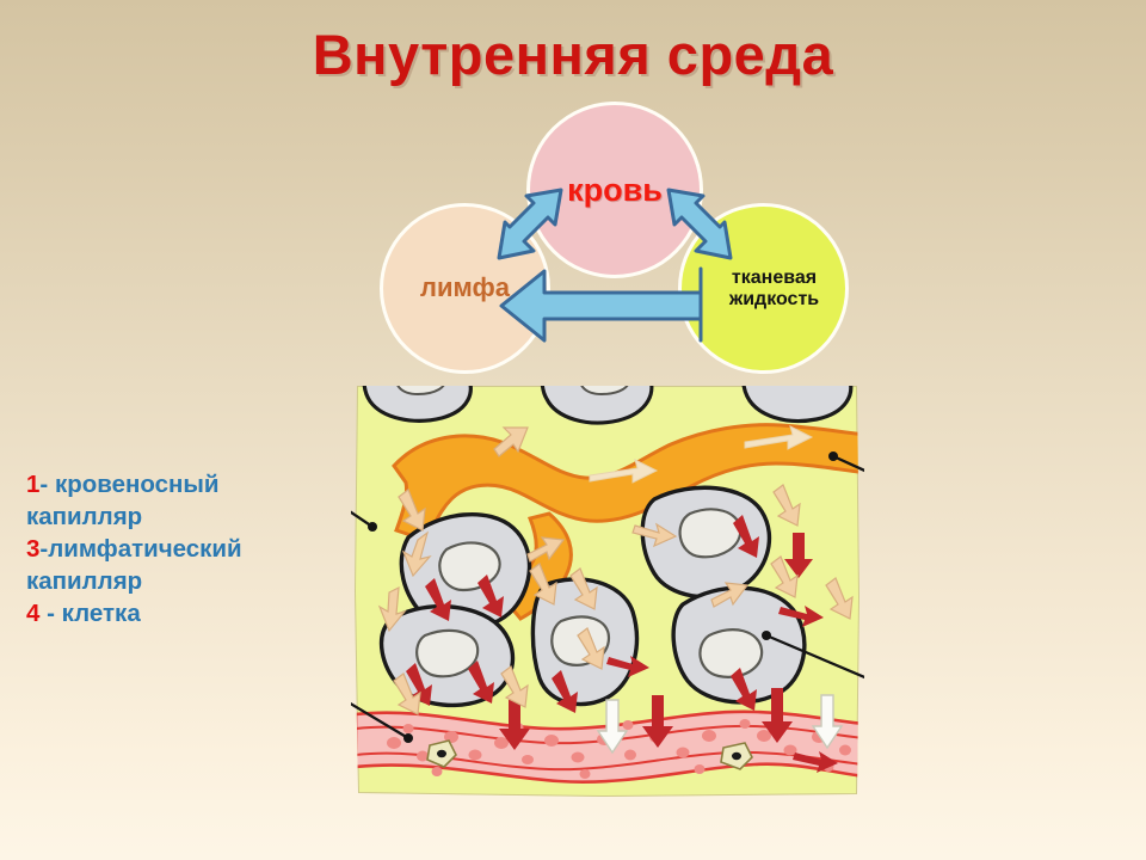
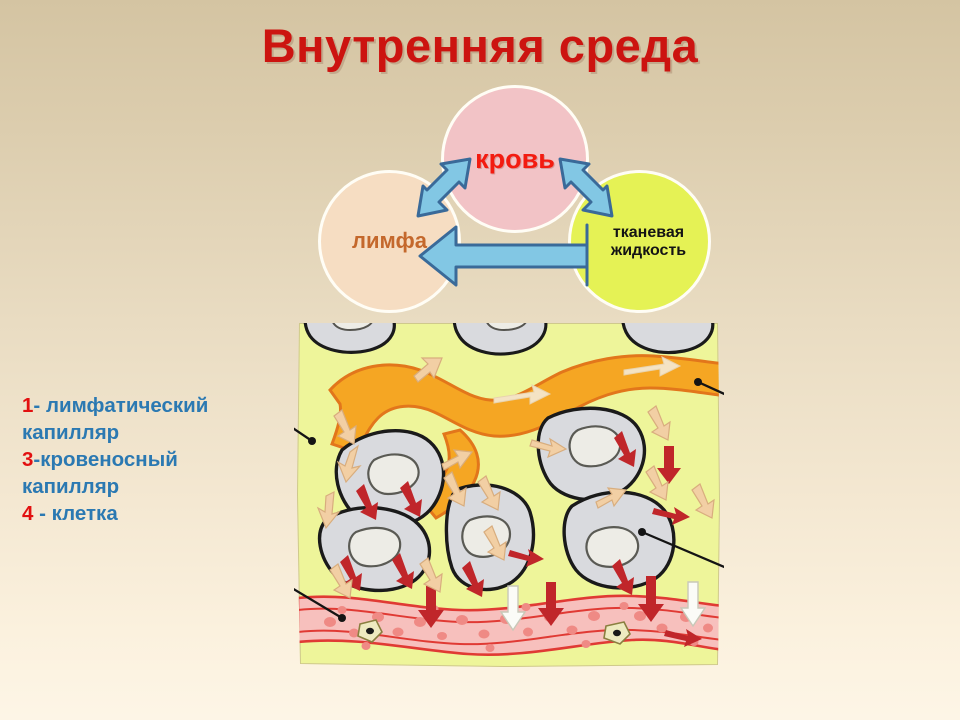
  Внутренняя среда
  лимфа
  тканевая
  жидкость
  кровь
- 1- кровеносный капилляр
+ 1- лимфатический капилляр
- 3-лимфатический капилляр
+ 3-кровеносный капилляр
  4 - клетка
